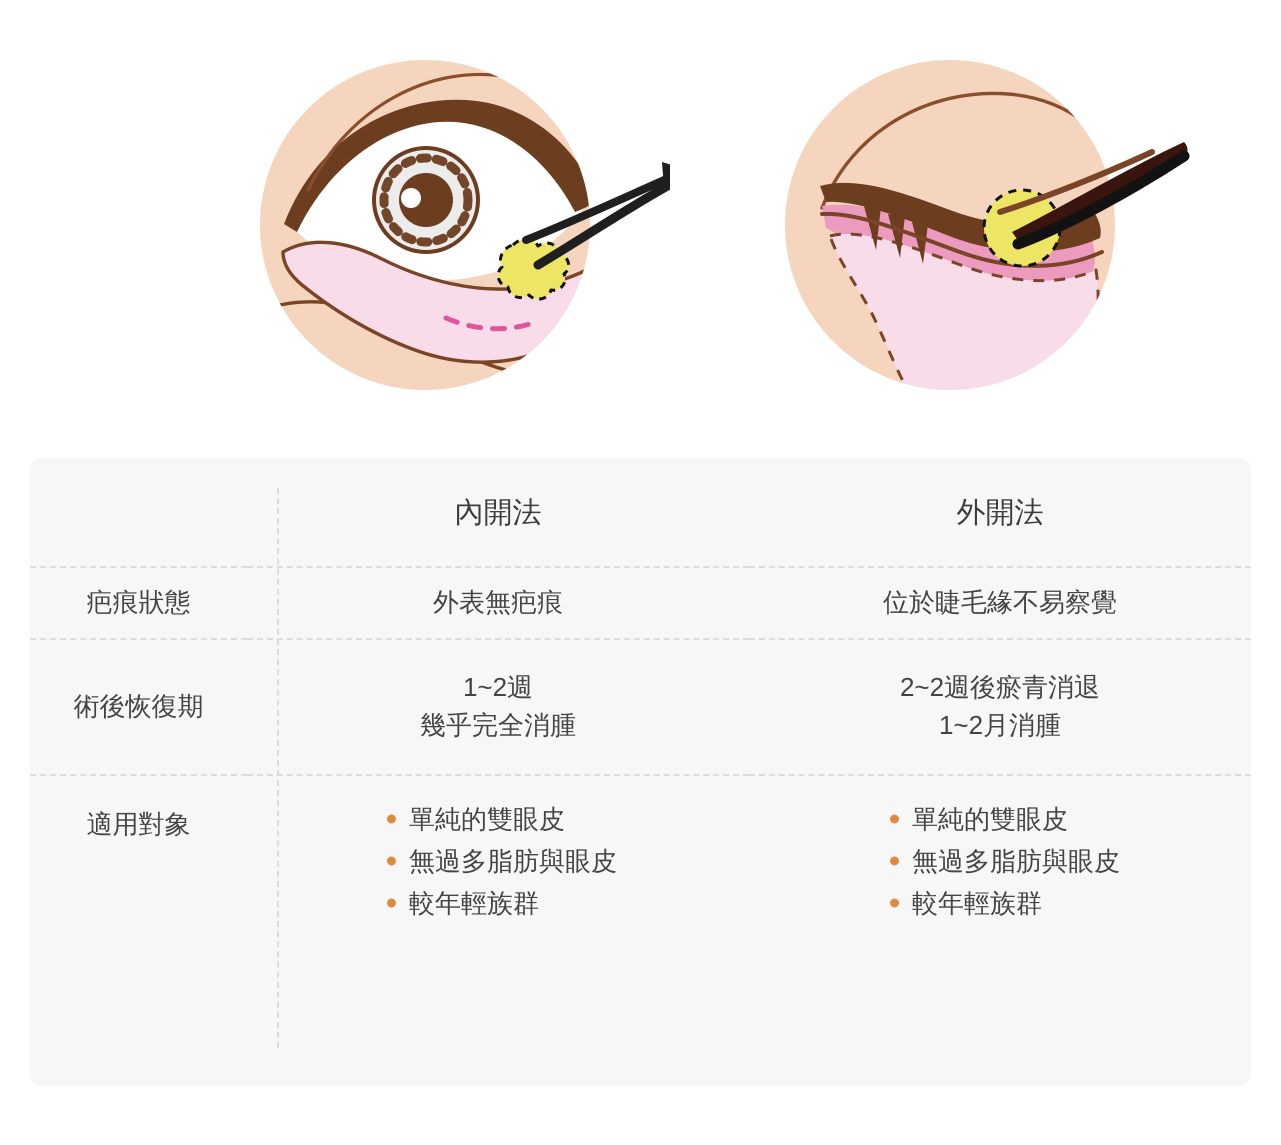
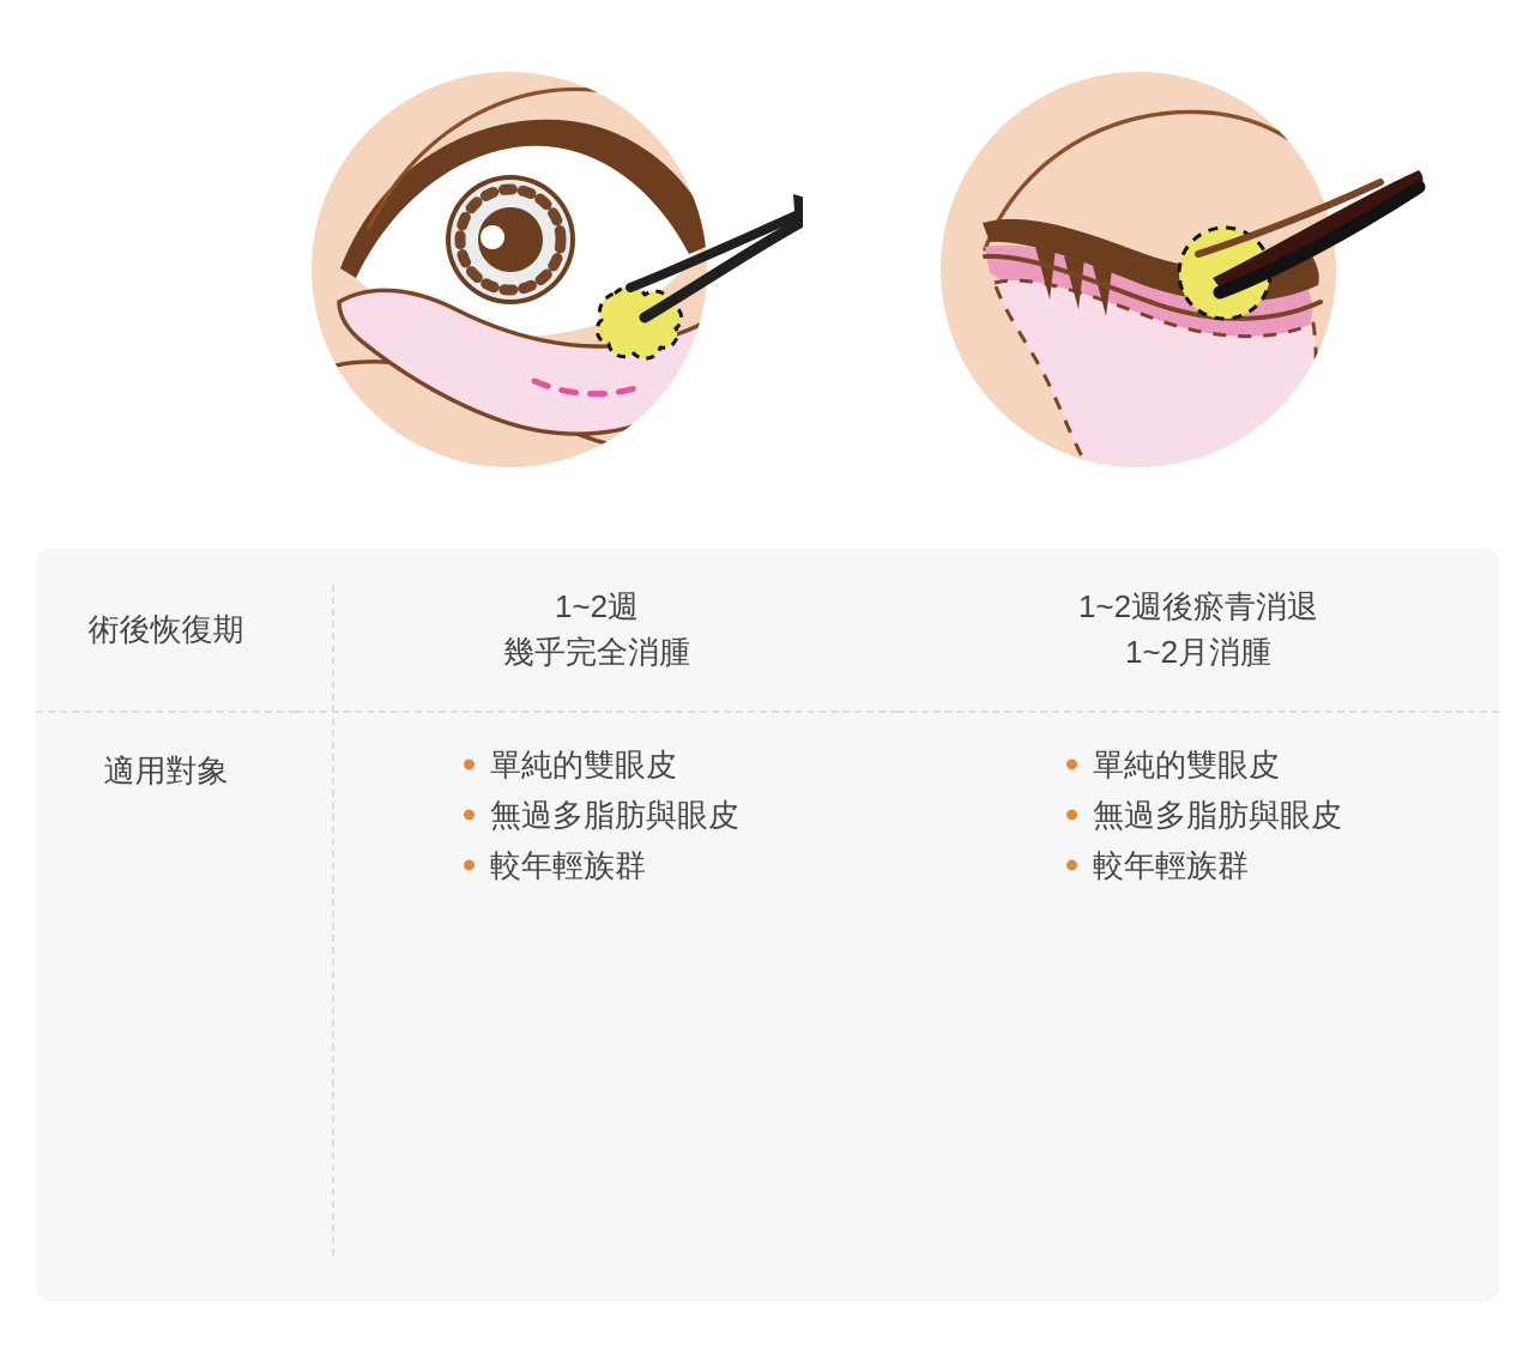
- 	內開法	外開法
- 疤痕狀態	外表無疤痕	位於睫毛緣不易察覺
- 術後恢復期	1~2週 幾乎完全消腫	2~2週後瘀青消退 1~2月消腫
+ 術後恢復期	1~2週 幾乎完全消腫	1~2週後瘀青消退 1~2月消腫
  適用對象	單純的雙眼皮 無過多脂肪與眼皮 較年輕族群	單純的雙眼皮 無過多脂肪與眼皮 較年輕族群
